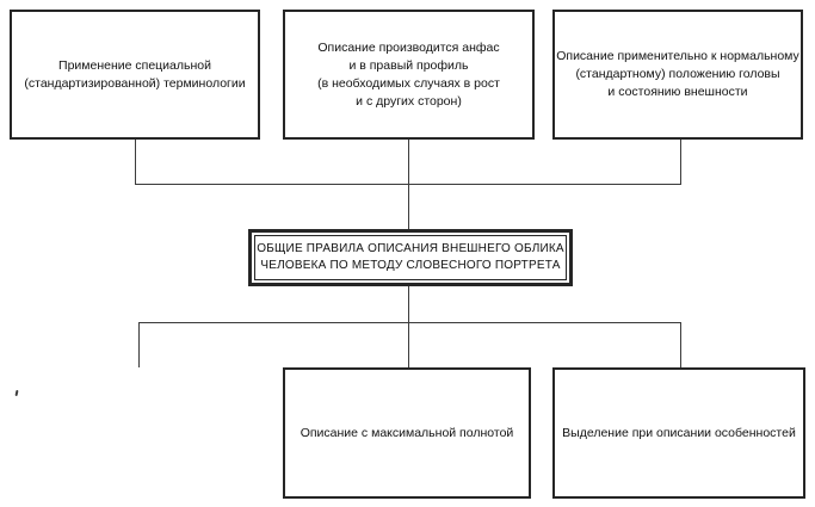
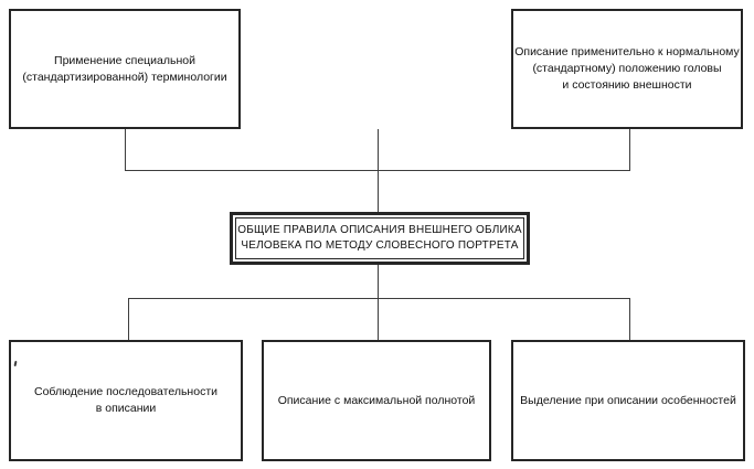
  Применение специальной
  (стандартизированной) терминологии
- Описание производится анфас
- и в правый профиль
- (в необходимых случаях в рост
- и с других сторон)
  Описание применительно к нормальному
  (стандартному) положению головы
  и состоянию внешности
  ОБЩИЕ ПРАВИЛА ОПИСАНИЯ ВНЕШНЕГО ОБЛИКА
  ЧЕЛОВЕКА ПО МЕТОДУ СЛОВЕСНОГО ПОРТРЕТА
+ Соблюдение последовательности
+ в описании
  Описание с максимальной полнотой
  Выделение при описании особенностей
